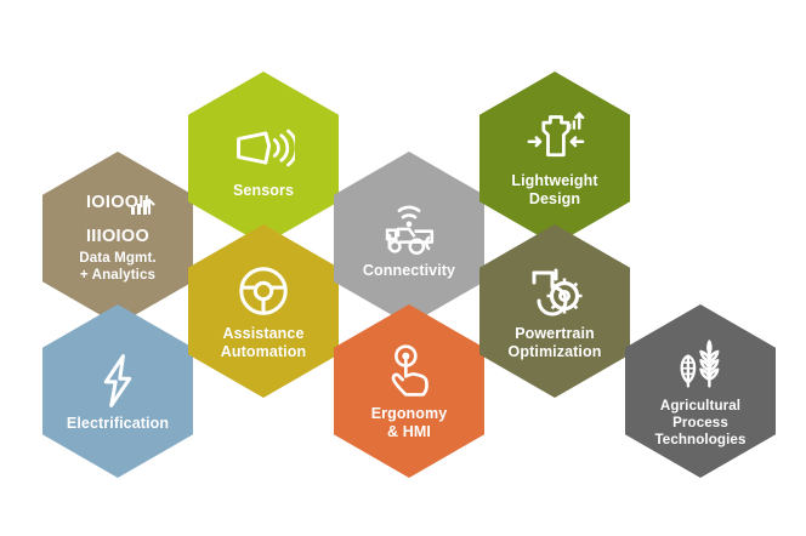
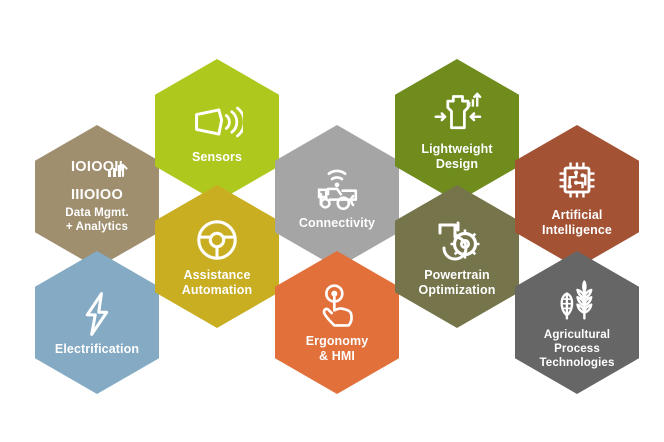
  IOIOOI
  IIIOIOO
  Data Mgmt.
  + Analytics
  Electrification
  Sensors
  Assistance
  Automation
  Connectivity
  Ergonomy
  & HMI
  Lightweight
  Design
  Powertrain
  Optimization
+ Artificial
+ Intelligence
  Agricultural
  Process
  Technologies
